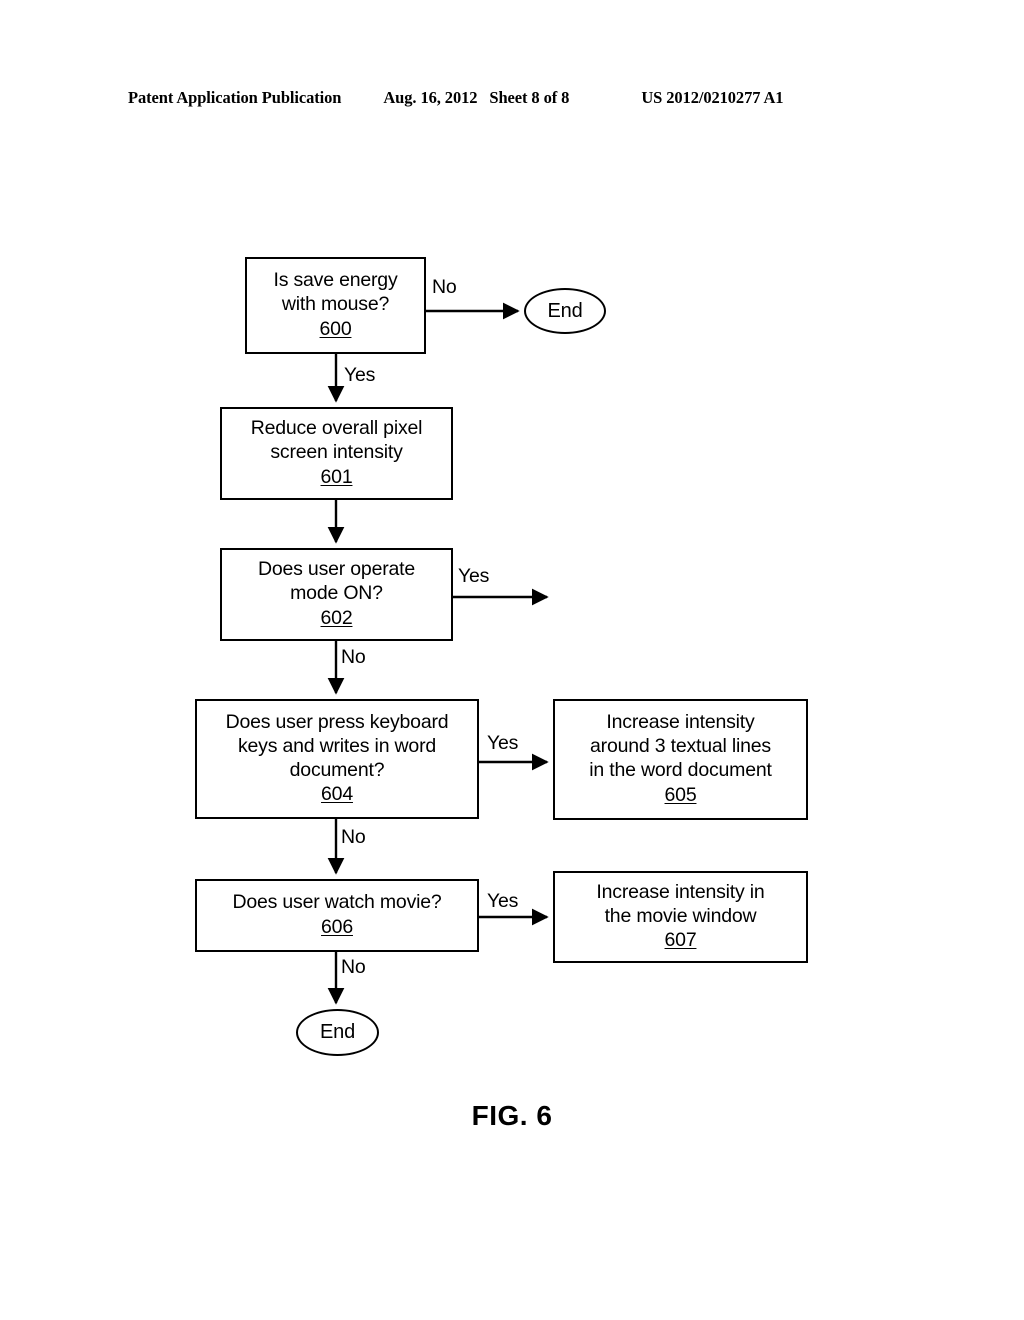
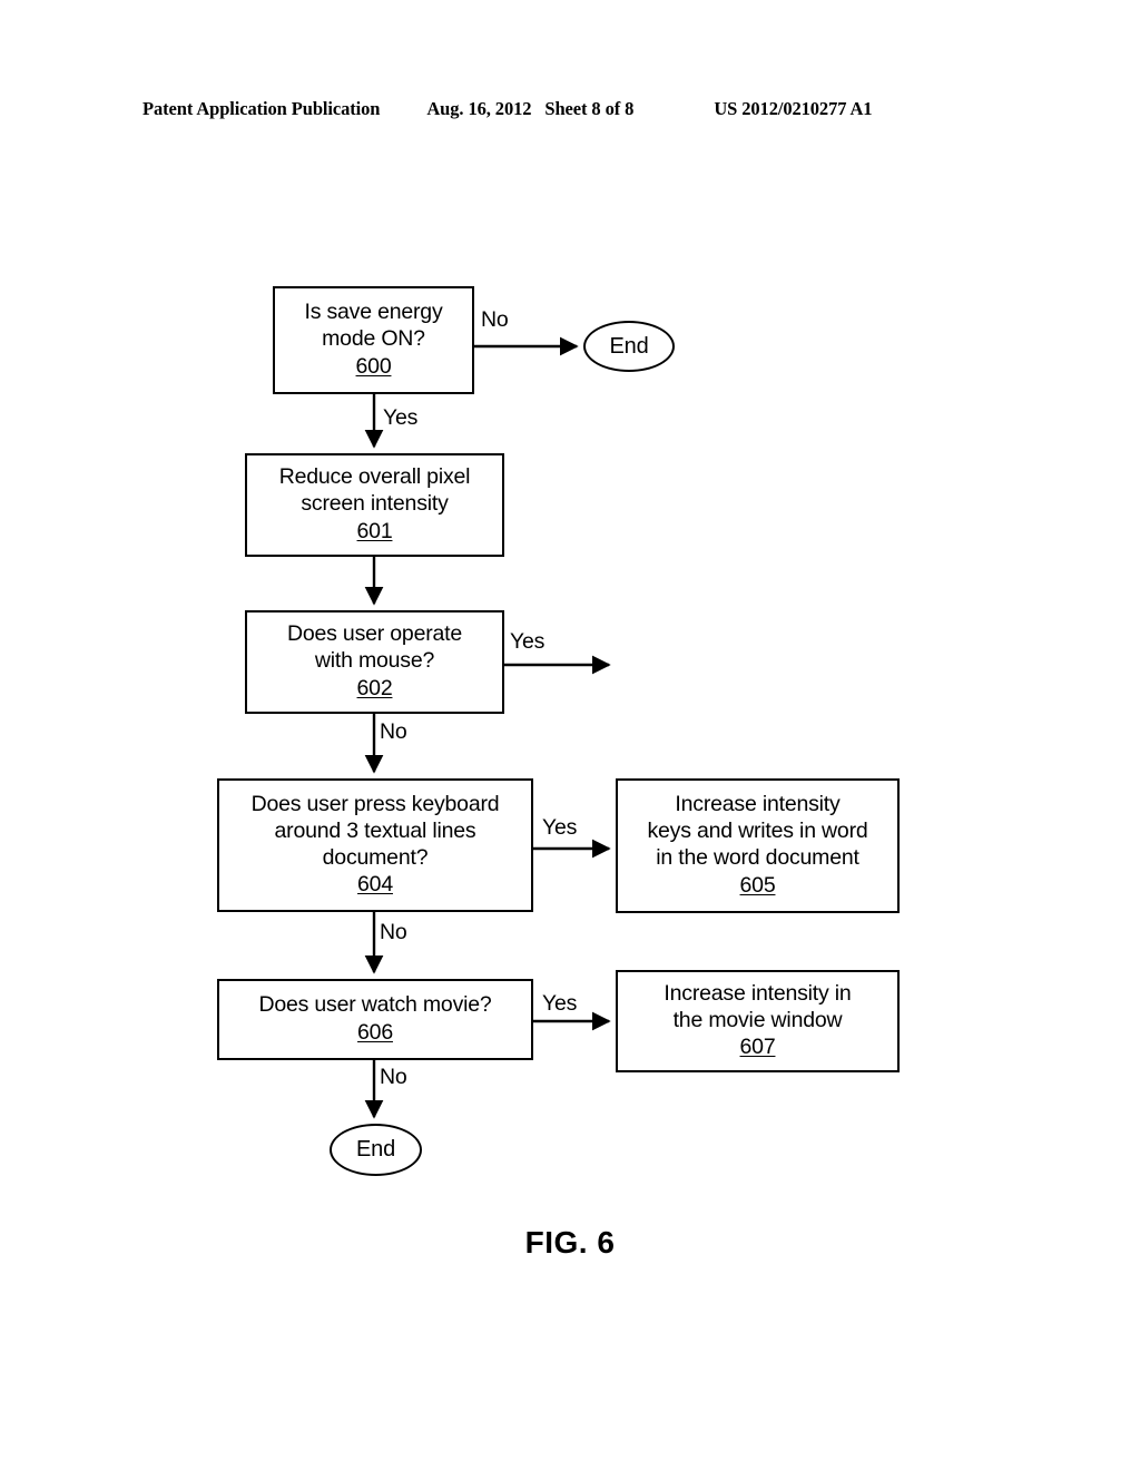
  Patent Application Publication
  Aug. 16, 2012
  Sheet 8 of 8
  US 2012/0210277 A1
  Is save energy
- with mouse?
+ mode ON?
  600
  Reduce overall pixel
  screen intensity
  601
  Does user operate
- mode ON?
+ with mouse?
  602
  Does user press keyboard
- keys and writes in word
+ around 3 textual lines
  document?
  604
  Increase intensity
- around 3 textual lines
+ keys and writes in word
  in the word document
  605
  Does user watch movie?
  606
  Increase intensity in
  the movie window
  607
  End
  End
  No
  Yes
  Yes
  No
  Yes
  No
  Yes
  No
  FIG. 6
